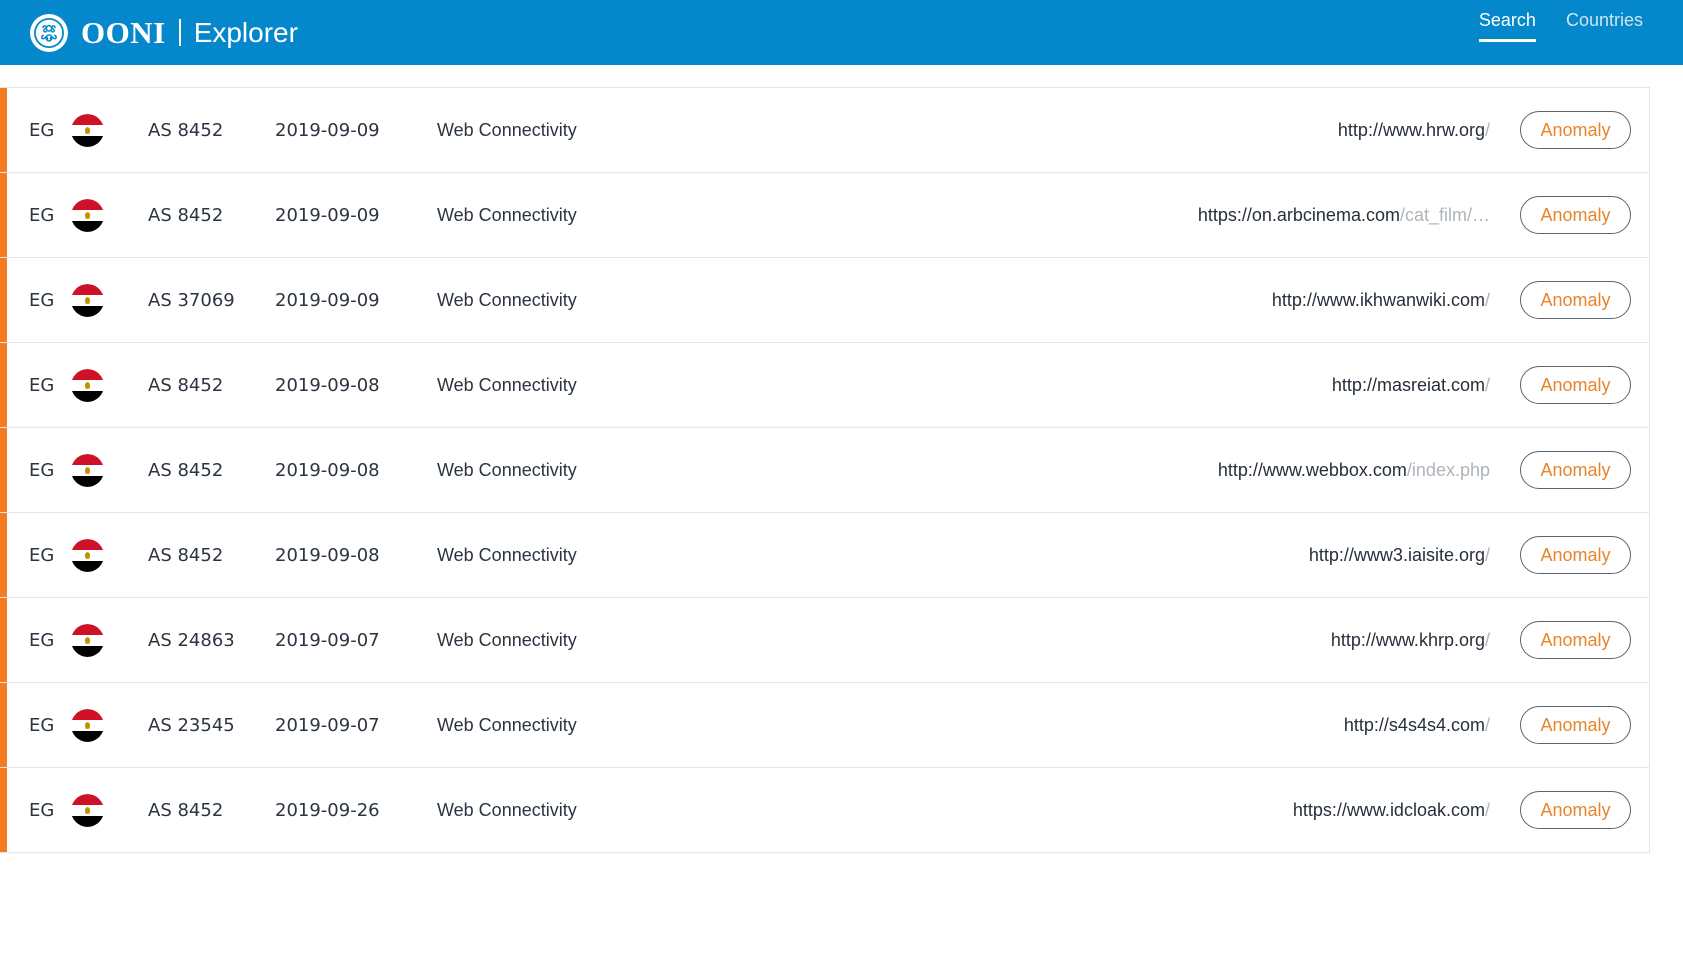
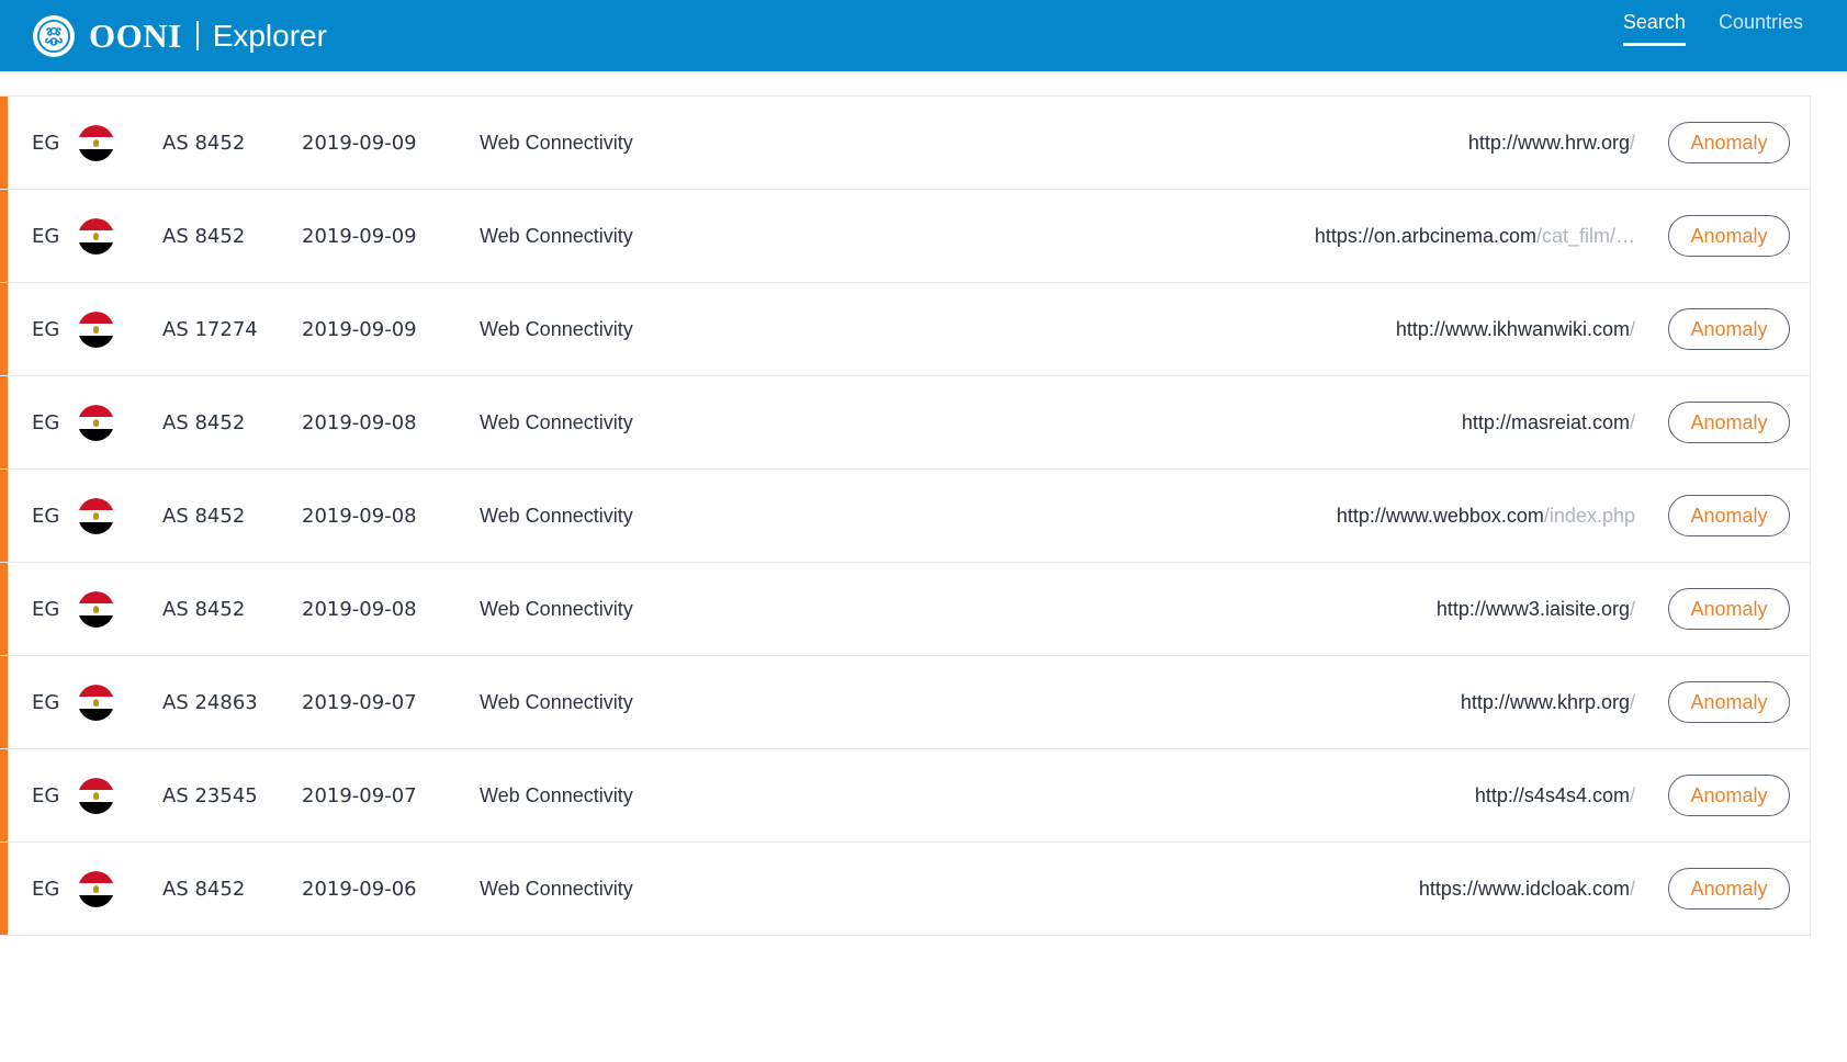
  OONI
  Explorer
  Search
  Countries
  EG
  AS 8452
  2019-09-09
  Web Connectivity
  http://www.hrw.org/
  Anomaly
  EG
  AS 8452
  2019-09-09
  Web Connectivity
  https://on.arbcinema.com/cat_film/…
  Anomaly
  EG
- AS 37069
+ AS 17274
  2019-09-09
  Web Connectivity
  http://www.ikhwanwiki.com/
  Anomaly
  EG
  AS 8452
  2019-09-08
  Web Connectivity
  http://masreiat.com/
  Anomaly
  EG
  AS 8452
  2019-09-08
  Web Connectivity
  http://www.webbox.com/index.php
  Anomaly
  EG
  AS 8452
  2019-09-08
  Web Connectivity
  http://www3.iaisite.org/
  Anomaly
  EG
  AS 24863
  2019-09-07
  Web Connectivity
  http://www.khrp.org/
  Anomaly
  EG
  AS 23545
  2019-09-07
  Web Connectivity
  http://s4s4s4.com/
  Anomaly
  EG
  AS 8452
- 2019-09-26
+ 2019-09-06
  Web Connectivity
  https://www.idcloak.com/
  Anomaly
